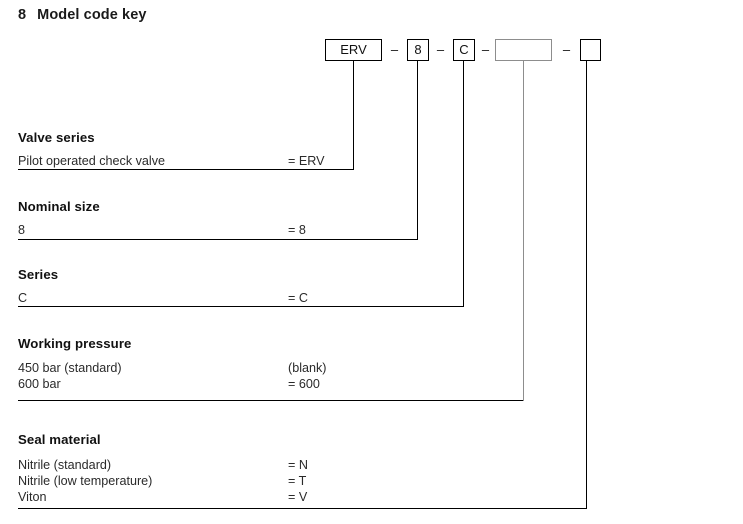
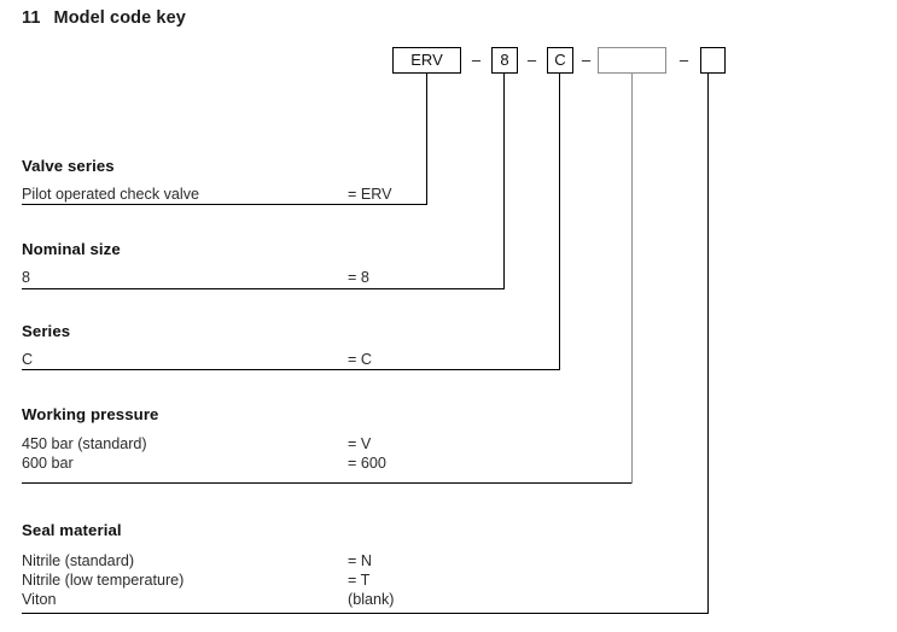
- 8 Model code key
+ 11 Model code key
  ERV
  –
  8
  –
  C
  –
  –
  Valve series
  Pilot operated check valve
  = ERV
  Nominal size
  8
  = 8
  Series
  C
  = C
  Working pressure
  450 bar (standard)
- (blank)
+ = V
  600 bar
  = 600
  Seal material
  Nitrile (standard)
  = N
  Nitrile (low temperature)
  = T
  Viton
- = V
+ (blank)
